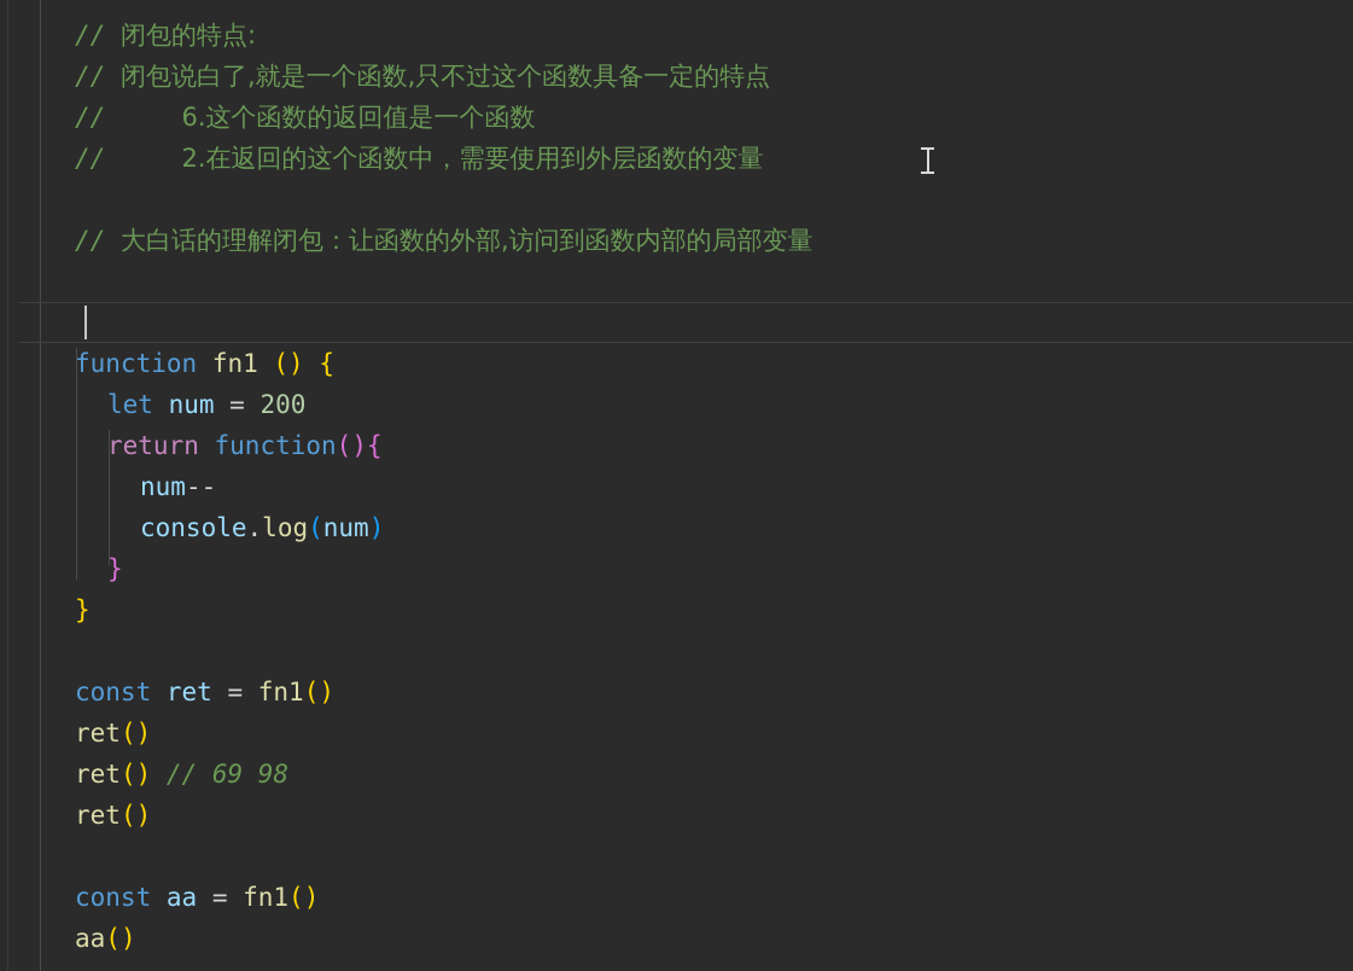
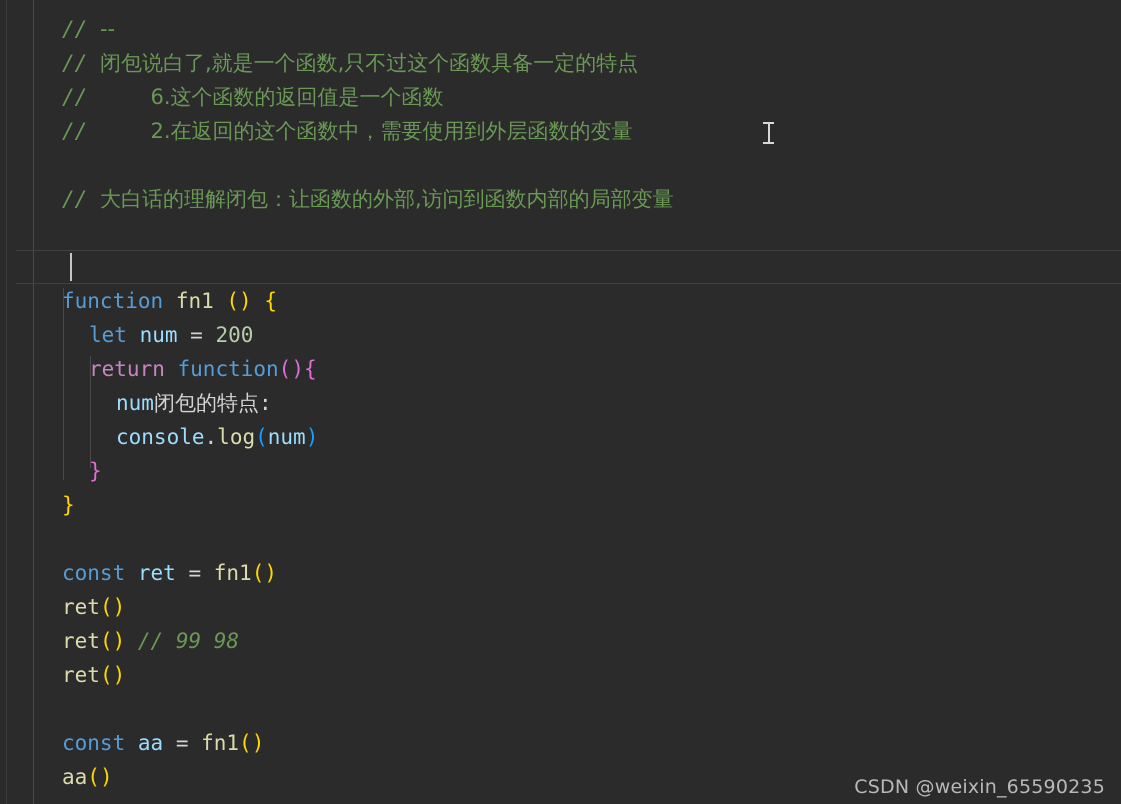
- // 闭包的特点:
+ // --
  // 闭包说白了,就是一个函数,只不过这个函数具备一定的特点
  // 6.这个函数的返回值是一个函数
  // 2.在返回的这个函数中，需要使用到外层函数的变量
  // 大白话的理解闭包：让函数的外部,访问到函数内部的局部变量
  function fn1 () {
  let num = 200
  return function(){
- num--
+ num闭包的特点:
  console.log(num)
  }
  }
  const ret = fn1()
  ret()
- ret() // 69 98
+ ret() // 99 98
  ret()
  const aa = fn1()
  aa()
+ CSDN @weixin_65590235
